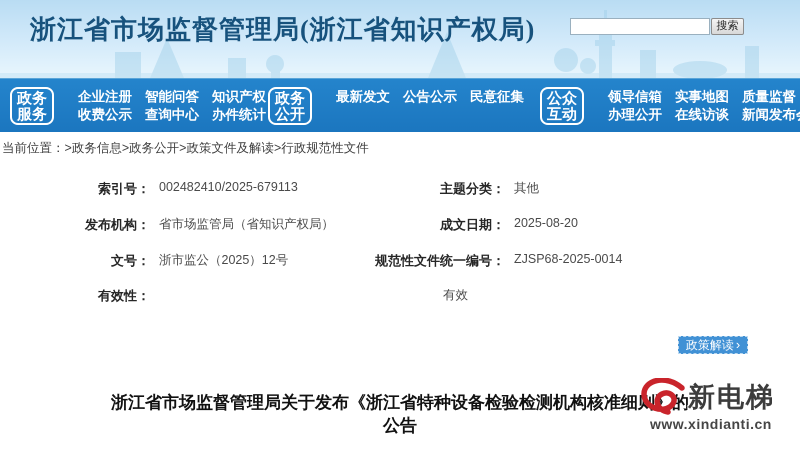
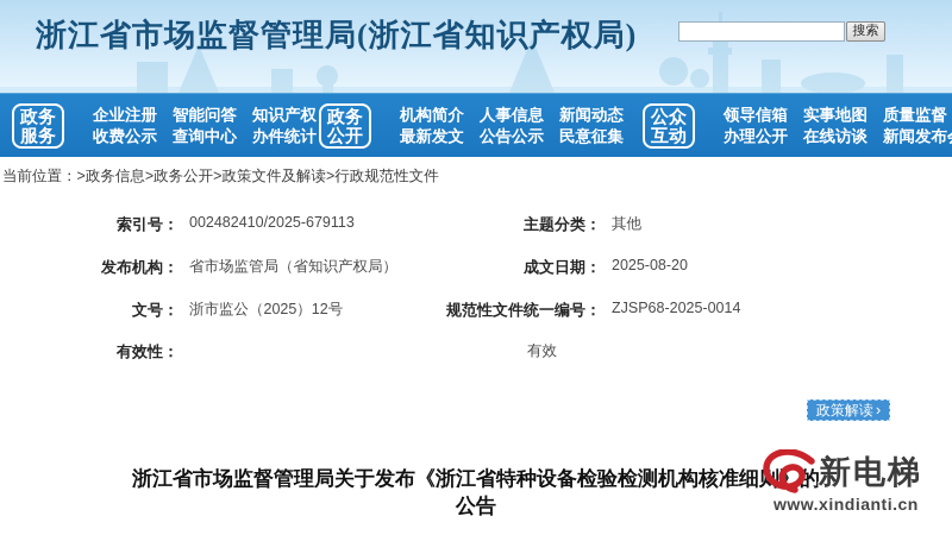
  浙江省市场监督管理局(浙江省知识产权局)
  搜索
  政务
  服务
  企业注册
  智能问答
  知识产权
  收费公示
  查询中心
  办件统计
  政务
  公开
+ 机构简介
+ 人事信息
+ 新闻动态
  最新发文
  公告公示
  民意征集
  公众
  互动
  领导信箱
  实事地图
  质量监督
  办理公开
  在线访谈
  新闻发布
  当前位置：>政务信息>政务公开>政策文件及解读>行政规范性文件
  索引号：
  002482410/2025-679113
  主题分类：
  其他
  发布机构：
  省市场监管局（省知识产权局）
  成文日期：
  2025-08-20
  文号：
  浙市监公（2025）12号
  规范性文件统一编号：
  ZJSP68-2025-0014
  有效性：
  有效
  政策解读
  ›
  浙江省市场监督管理局关于发布《浙江省特种设备检验检测机构核准细》的
  公告
  新电梯
  www.xindianti.cn
